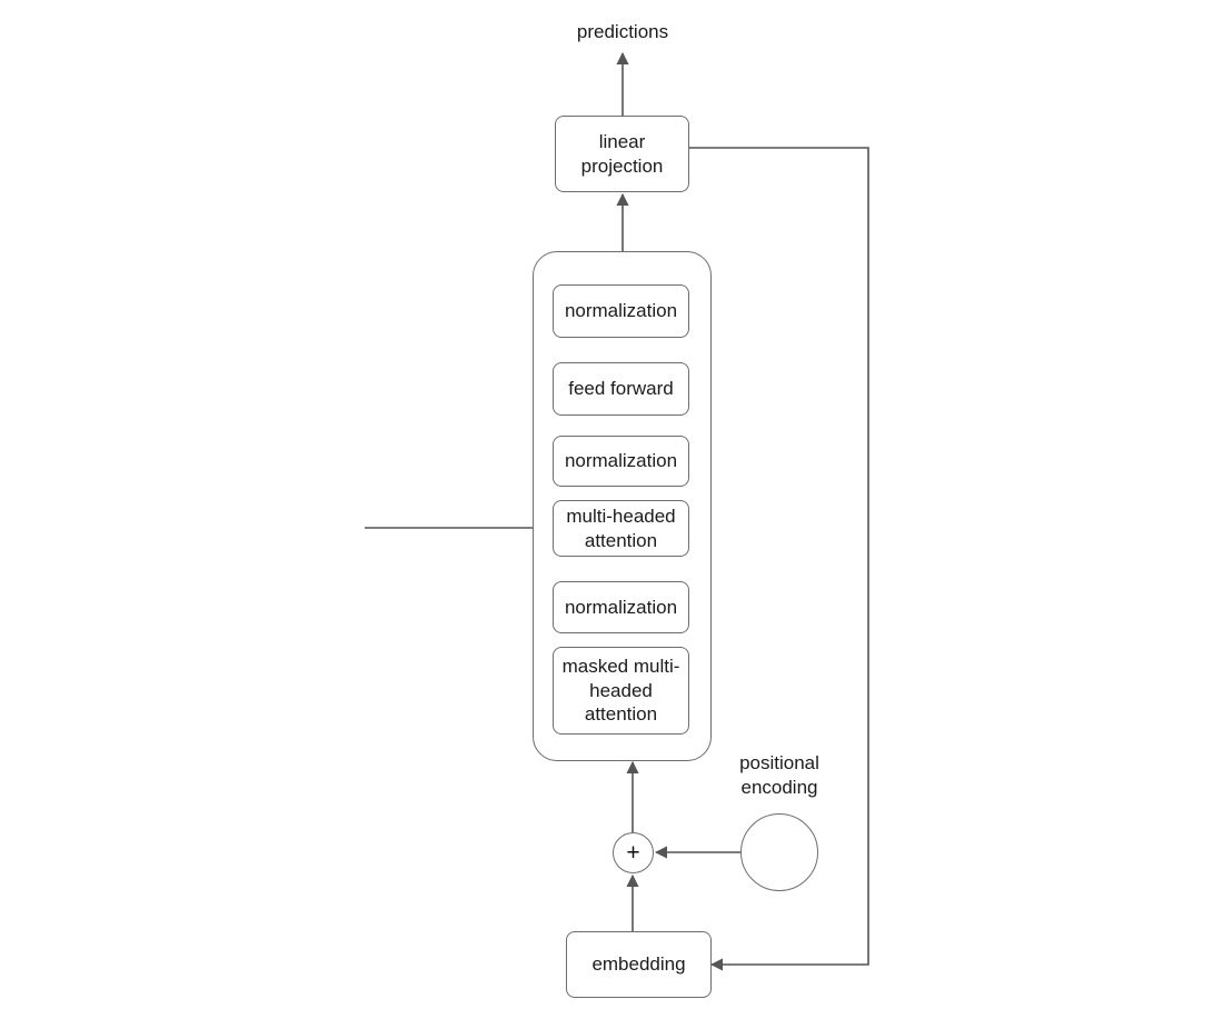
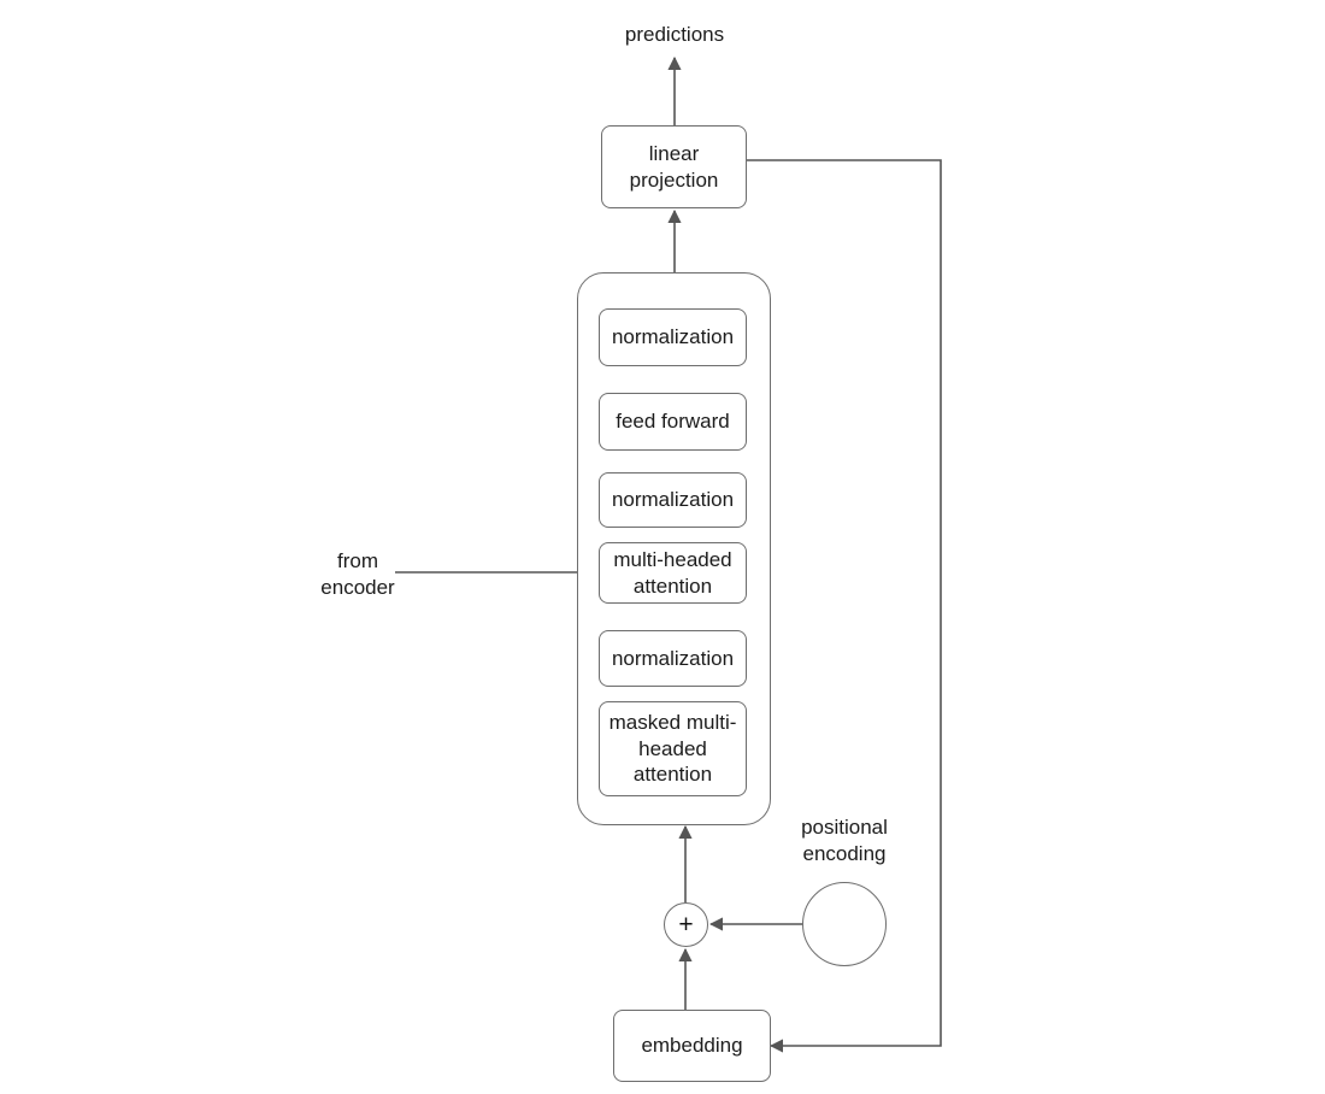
  predictions
  linear projection
  normalization
  feed forward
  normalization
  multi-headed attention
  normalization
  masked multi- headed attention
+ from
+ encoder
  positional
  encoding
  +
  embedding
